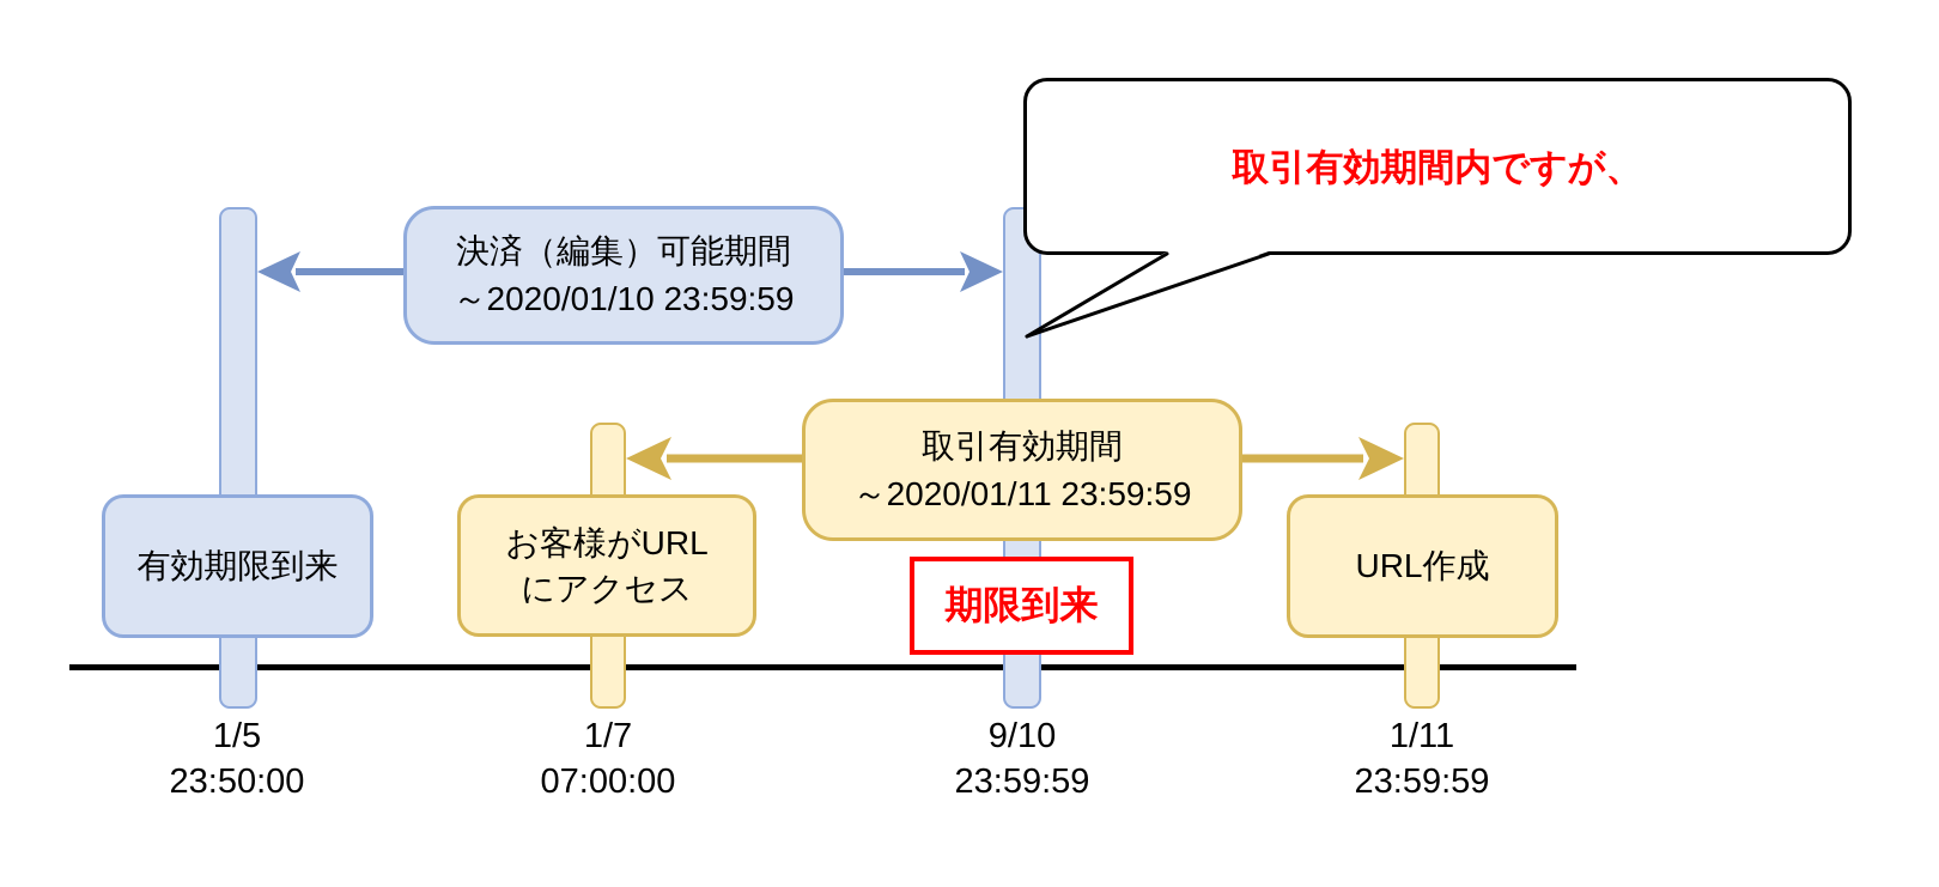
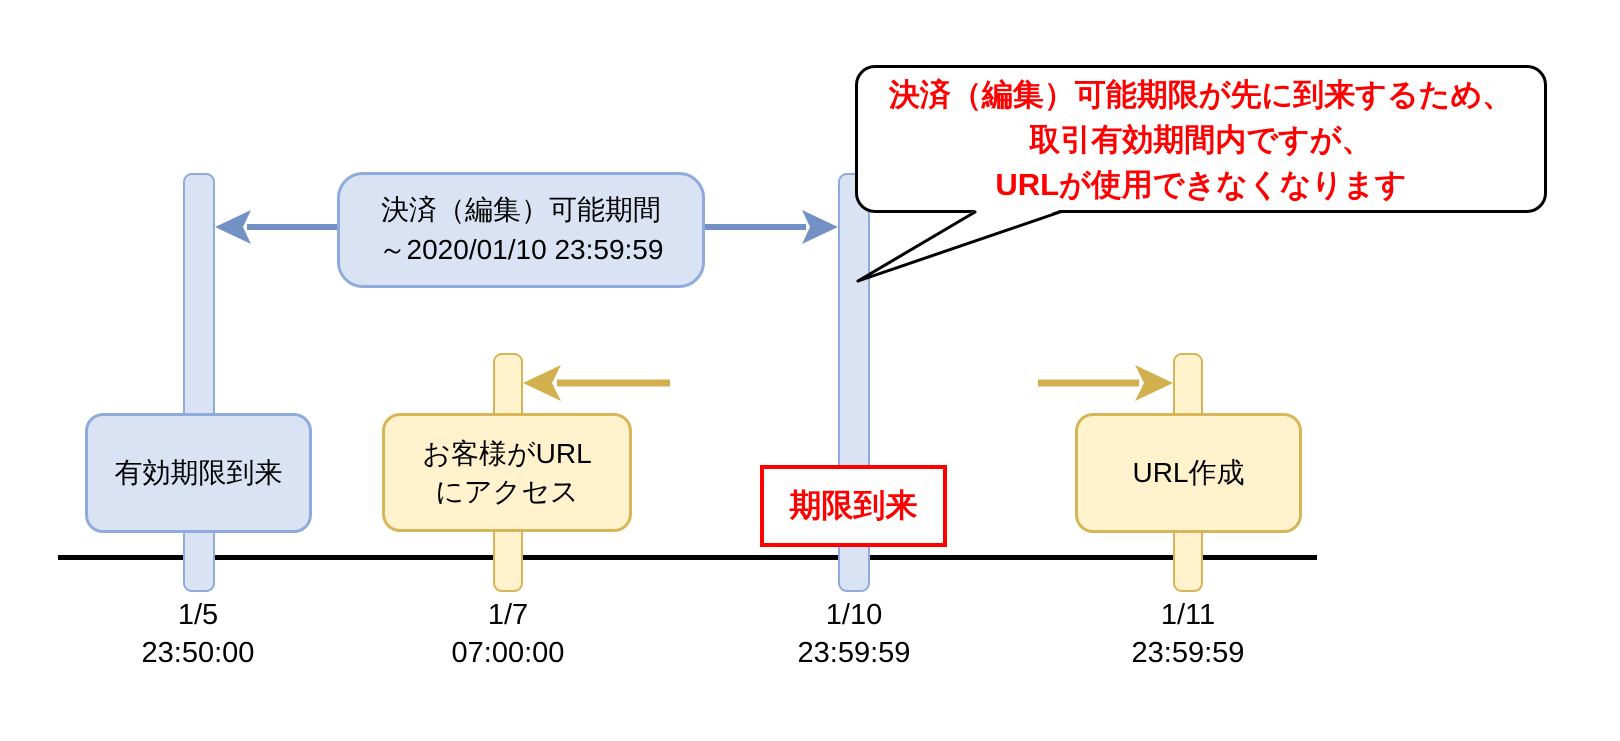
  決済（編集）可能期間
  ～2020/01/10 23:59:59
- 取引有効期間
- ～2020/01/11 23:59:59
  有効期限到来
  お客様がURL
  にアクセス
  URL作成
  期限到来
+ 決済（編集）可能期限が先に到来するため、
  取引有効期間内ですが、
+ URLが使用できなくなります
  1/5
  23:50:00
  1/7
  07:00:00
- 9/10
+ 1/10
  23:59:59
  1/11
  23:59:59
